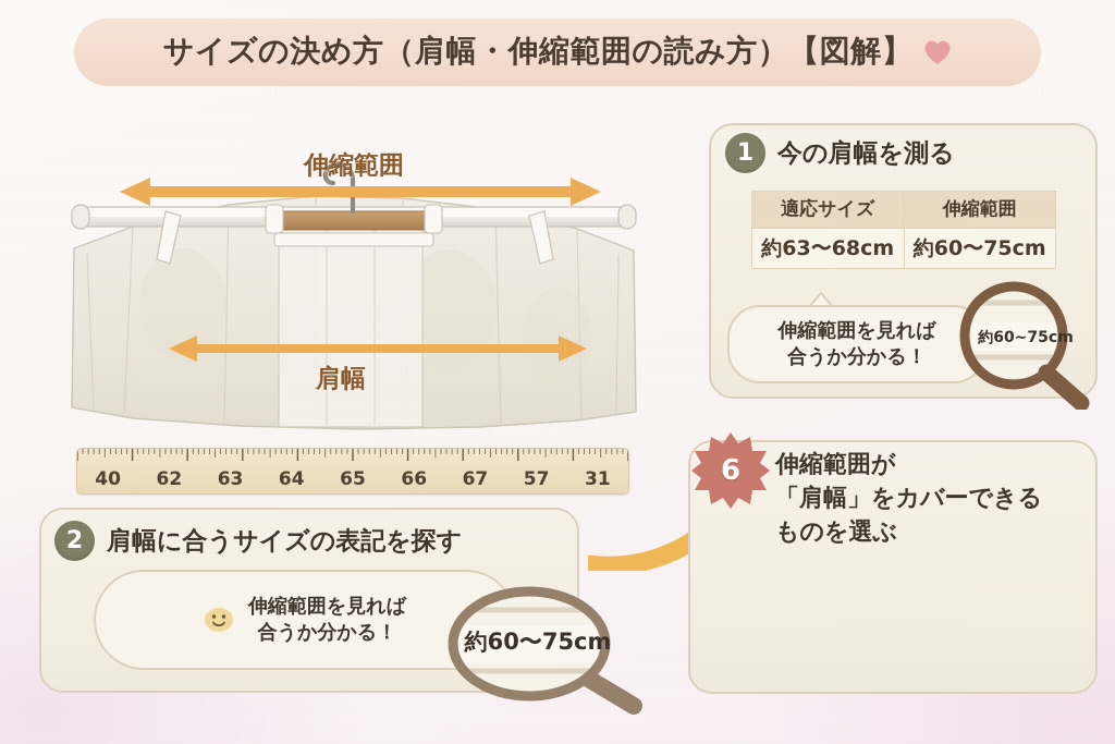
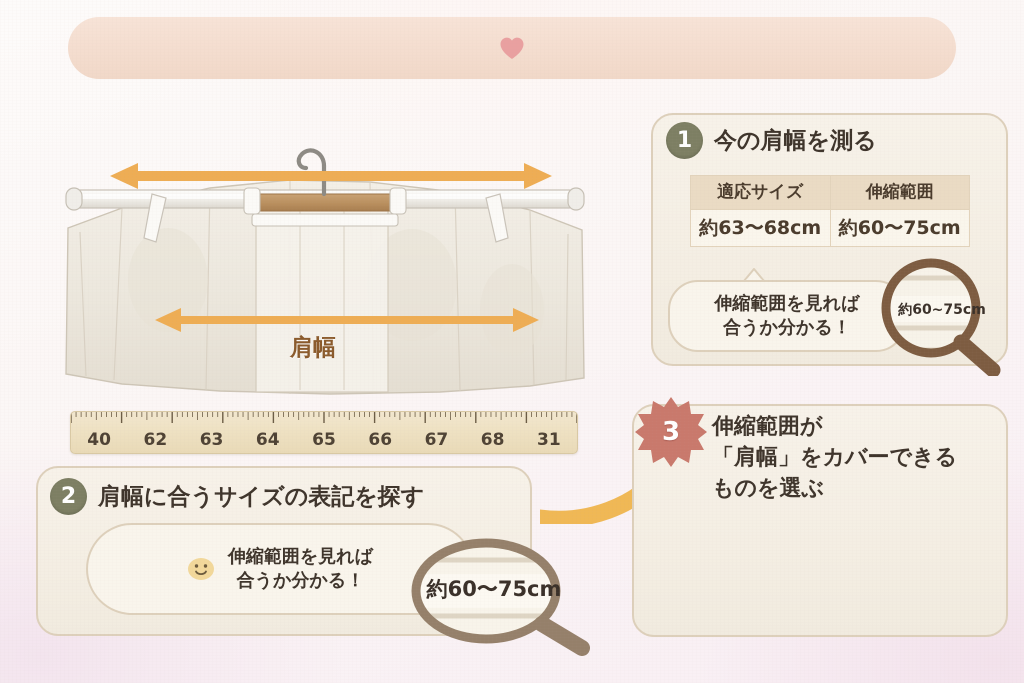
- サイズの決め方（肩幅・伸縮範囲の読み方）【図解】
- 伸縮範囲
  肩幅
  40
  62
  63
  64
  65
  66
  67
- 57
+ 68
  31
  1
  今の肩幅を測る
  適応サイズ	伸縮範囲
  約63〜68cm	約60〜75cm
  伸縮範囲を見れば
  合うか分かる！
  約60~75cm
  2
  肩幅に合うサイズの表記を探す
  伸縮範囲を見れば
  合うか分かる！
  約60〜75cm
- 6
+ 3
  伸縮範囲が
  「肩幅」をカバーできる
  ものを選ぶ
